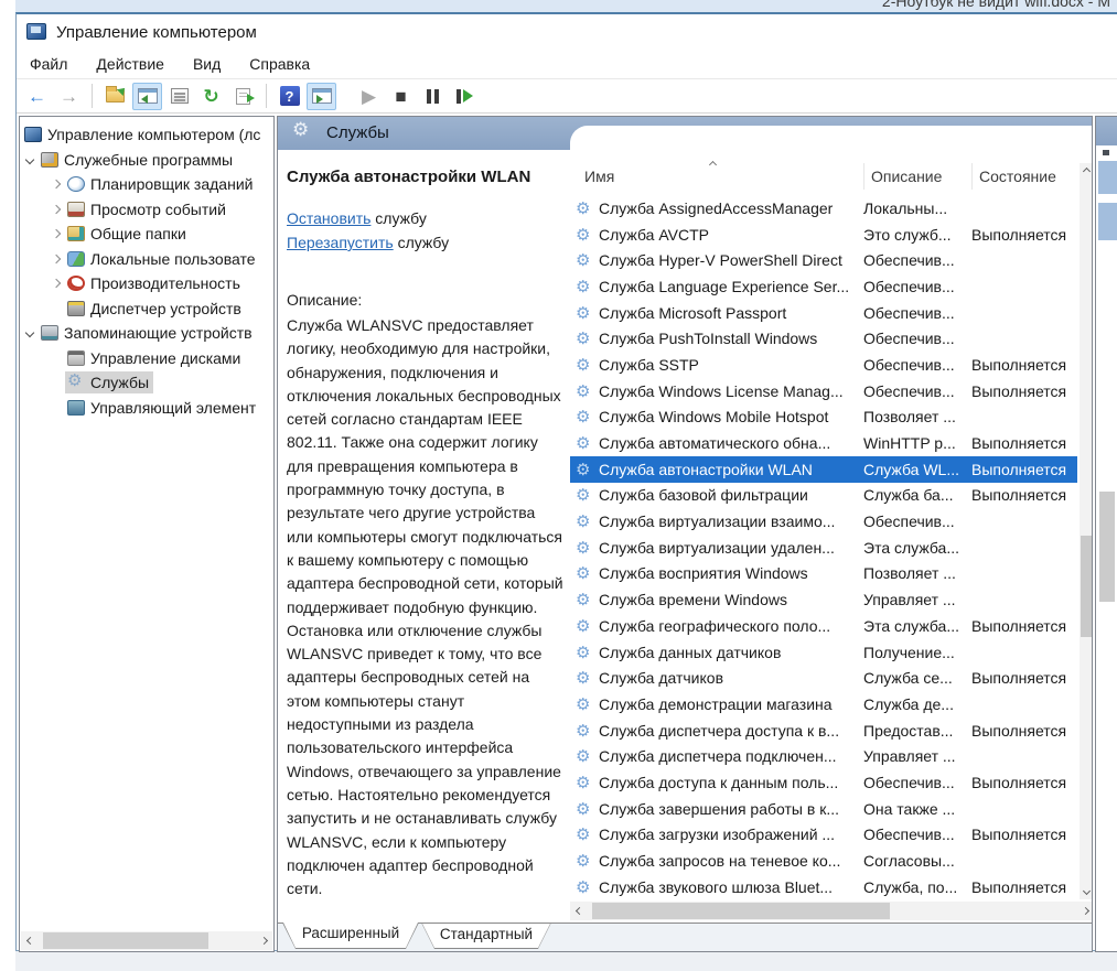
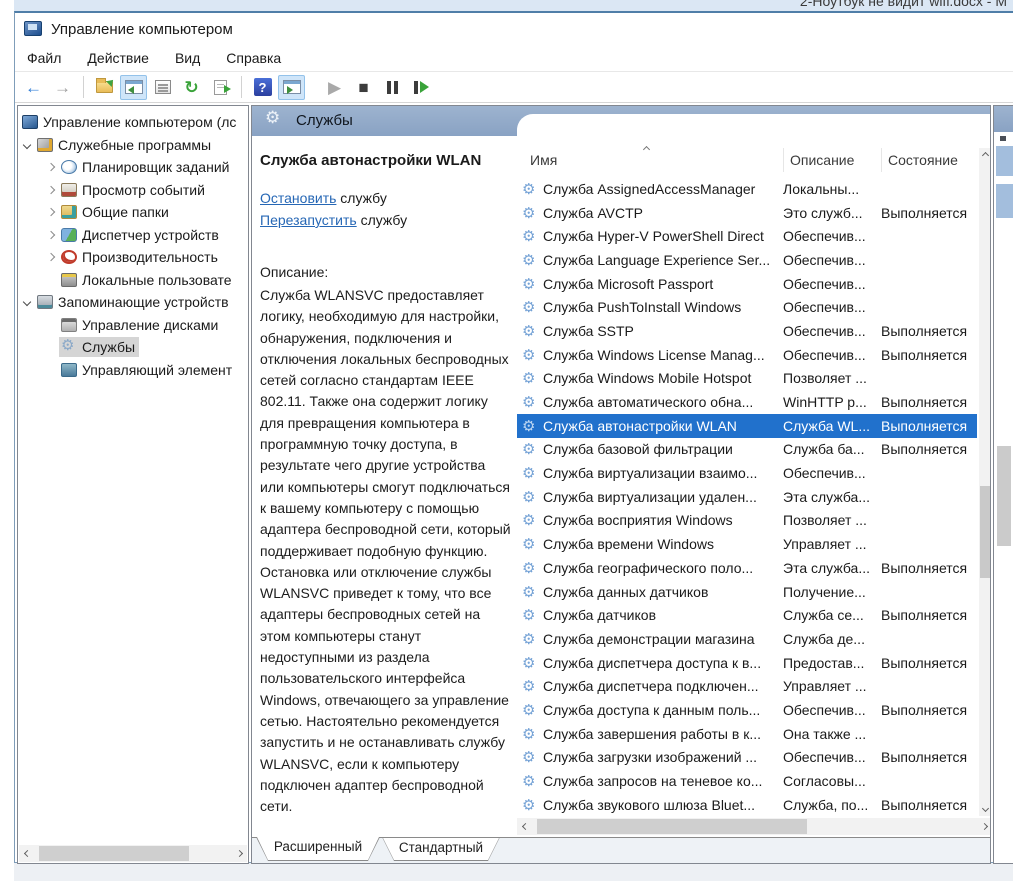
  2-Ноутбук не видит wifi.docx - M
  Управление компьютером
  Файл
  Действие
  Вид
  Справка
  ←
  →
  ↻
  ?
  ▶
  ■
  Управление компьютером (лс
  Служебные программы
  Планировщик заданий
  Просмотр событий
  Общие папки
- Локальные пользовате
+ Диспетчер устройств
  Производительность
- Диспетчер устройств
+ Локальные пользовате
  Запоминающие устройств
  Управление дисками
  Службы
  Управляющий элемент
  ⚙
  Службы
  Служба автонастройки WLAN
  Остановить службу
  Перезапустить службу
  Описание:
  Служба WLANSVC предоставляет логику, необходимую для настройки, обнаружения, подключения и отключения локальных беспроводных сетей согласно стандартам IEEE 802.11. Также она содержит логику для превращения компьютера в программную точку доступа, в результате чего другие устройства или компьютеры смогут подключаться к вашему компьютеру с помощью адаптера беспроводной сети, который поддерживает подобную функцию. Остановка или отключение службы WLANSVC приведет к тому, что все адаптеры беспроводных сетей на этом компьютеры станут недоступными из раздела пользовательского интерфейса Windows, отвечающего за управление сетью. Настоятельно рекомендуется запустить и не останавливать службу WLANSVC, если к компьютеру подключен адаптер беспроводной сети.
  Имя
  Описание
  Состояние
  Служба AssignedAccessManager
  Локальны...
  Служба AVCTP
  Это служб...
  Выполняется
  Служба Hyper-V PowerShell Direct
  Обеспечив...
  Служба Language Experience Ser...
  Обеспечив...
  Служба Microsoft Passport
  Обеспечив...
  Служба PushToInstall Windows
  Обеспечив...
  Служба SSTP
  Обеспечив...
  Выполняется
  Служба Windows License Manag...
  Обеспечив...
  Выполняется
  Служба Windows Mobile Hotspot
  Позволяет ...
  Служба автоматического обна...
  WinHTTP p...
  Выполняется
  Служба автонастройки WLAN
  Служба WL...
  Выполняется
  Служба базовой фильтрации
  Служба ба...
  Выполняется
  Служба виртуализации взаимо...
  Обеспечив...
  Служба виртуализации удален...
  Эта служба...
  Служба восприятия Windows
  Позволяет ...
  Служба времени Windows
  Управляет ...
  Служба географического поло...
  Эта служба...
  Выполняется
  Служба данных датчиков
  Получение...
  Служба датчиков
  Служба се...
  Выполняется
  Служба демонстрации магазина
  Служба де...
  Служба диспетчера доступа к в...
  Предостав...
  Выполняется
  Служба диспетчера подключен...
  Управляет ...
  Служба доступа к данным поль...
  Обеспечив...
  Выполняется
  Служба завершения работы в к...
  Она также ...
  Служба загрузки изображений ...
  Обеспечив...
  Выполняется
  Служба запросов на теневое ко...
  Согласовы...
  Служба звукового шлюза Bluet...
  Служба, по...
  Выполняется
  Расширенный
  Стандартный
